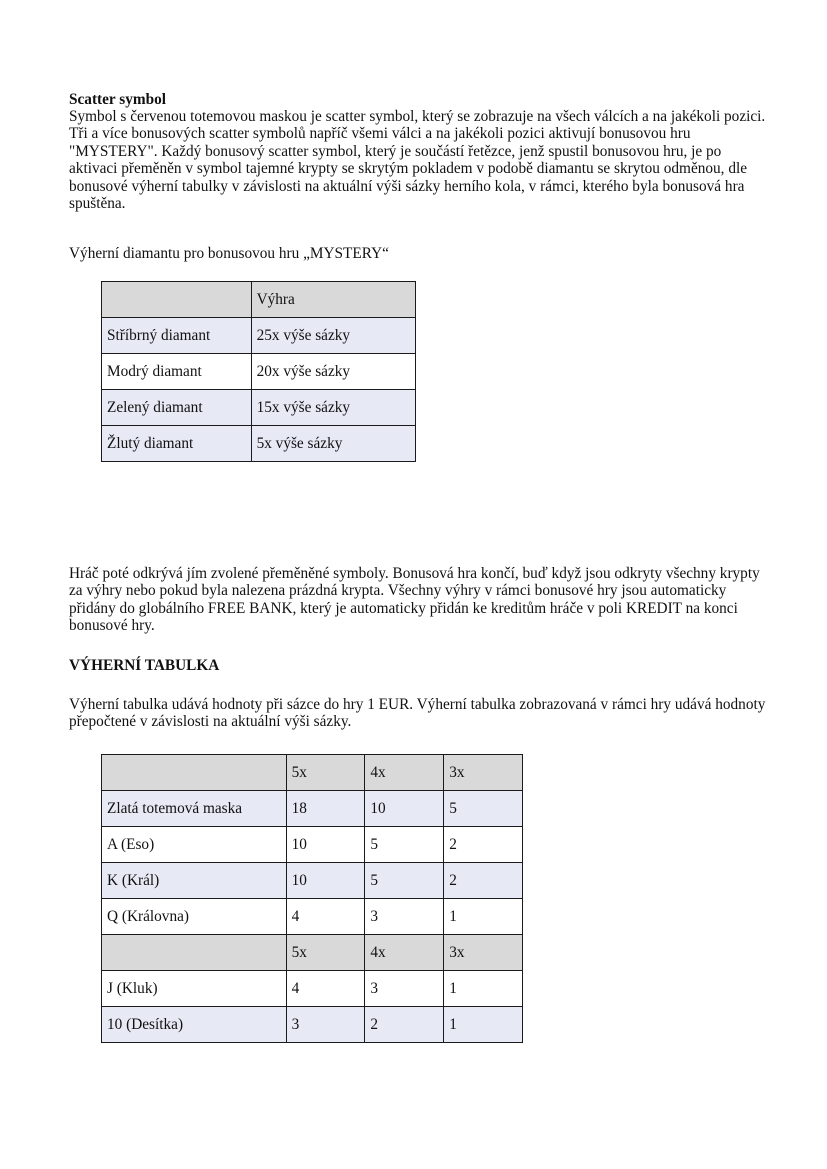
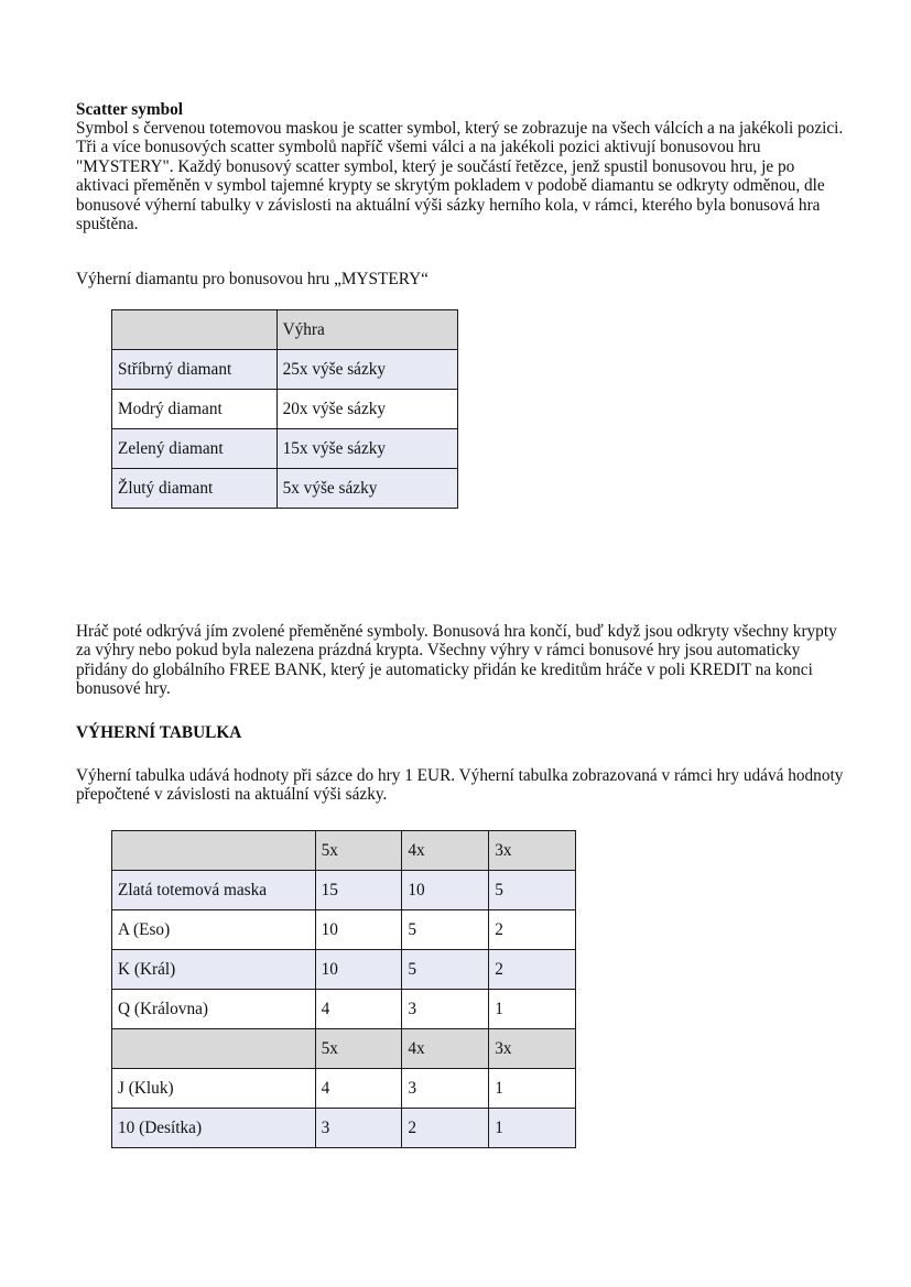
  Scatter symbol
- Symbol s červenou totemovou maskou je scatter symbol, který se zobrazuje na všech válcích a na jakékoli pozici. Tři a více bonusových scatter symbolů napříč všemi válci a na jakékoli pozici aktivují bonusovou hru "MYSTERY". Každý bonusový scatter symbol, který je součástí řetězce, jenž spustil bonusovou hru, je po aktivaci přeměněn v symbol tajemné krypty se skrytým pokladem v podobě diamantu se skrytou odměnou, dle bonusové výherní tabulky v závislosti na aktuální výši sázky herního kola, v rámci, kterého byla bonusová hra spuštěna.
+ Symbol s červenou totemovou maskou je scatter symbol, který se zobrazuje na všech válcích a na jakékoli pozici. Tři a více bonusových scatter symbolů napříč všemi válci a na jakékoli pozici aktivují bonusovou hru "MYSTERY". Každý bonusový scatter symbol, který je součástí řetězce, jenž spustil bonusovou hru, je po aktivaci přeměněn v symbol tajemné krypty se skrytým pokladem v podobě diamantu se odkryty odměnou, dle bonusové výherní tabulky v závislosti na aktuální výši sázky herního kola, v rámci, kterého byla bonusová hra spuštěna.
  Výherní diamantu pro bonusovou hru „MYSTERY“
  	Výhra
  Stříbrný diamant	25x výše sázky
  Modrý diamant	20x výše sázky
  Zelený diamant	15x výše sázky
  Žlutý diamant	5x výše sázky
  Hráč poté odkrývá jím zvolené přeměněné symboly. Bonusová hra končí, buď když jsou odkryty všechny krypty za výhry nebo pokud byla nalezena prázdná krypta. Všechny výhry v rámci bonusové hry jsou automaticky přidány do globálního FREE BANK, který je automaticky přidán ke kreditům hráče v poli KREDIT na konci bonusové hry.
  VÝHERNÍ TABULKA
  Výherní tabulka udává hodnoty při sázce do hry 1 EUR. Výherní tabulka zobrazovaná v rámci hry udává hodnoty přepočtené v závislosti na aktuální výši sázky.
  	5x	4x	3x
- Zlatá totemová maska	18	10	5
+ Zlatá totemová maska	15	10	5
  A (Eso)	10	5	2
  K (Král)	10	5	2
  Q (Královna)	4	3	1
  	5x	4x	3x
  J (Kluk)	4	3	1
  10 (Desítka)	3	2	1
